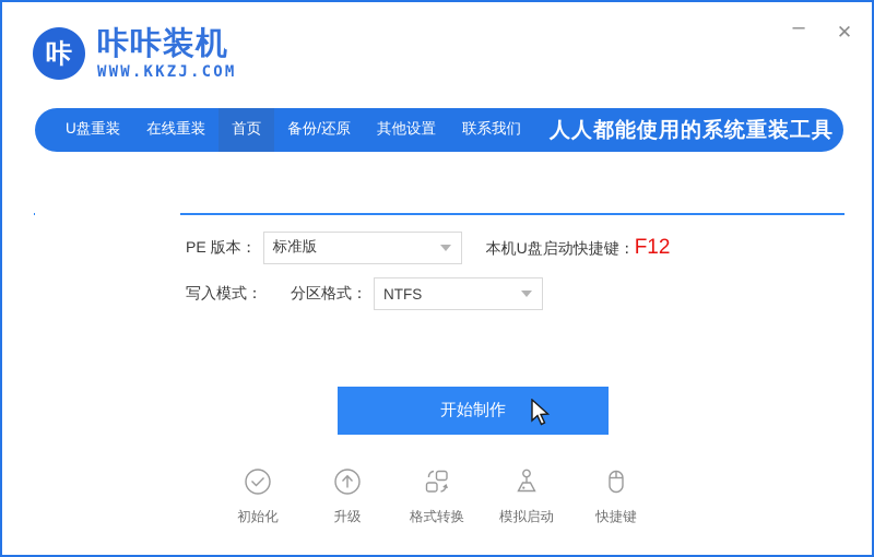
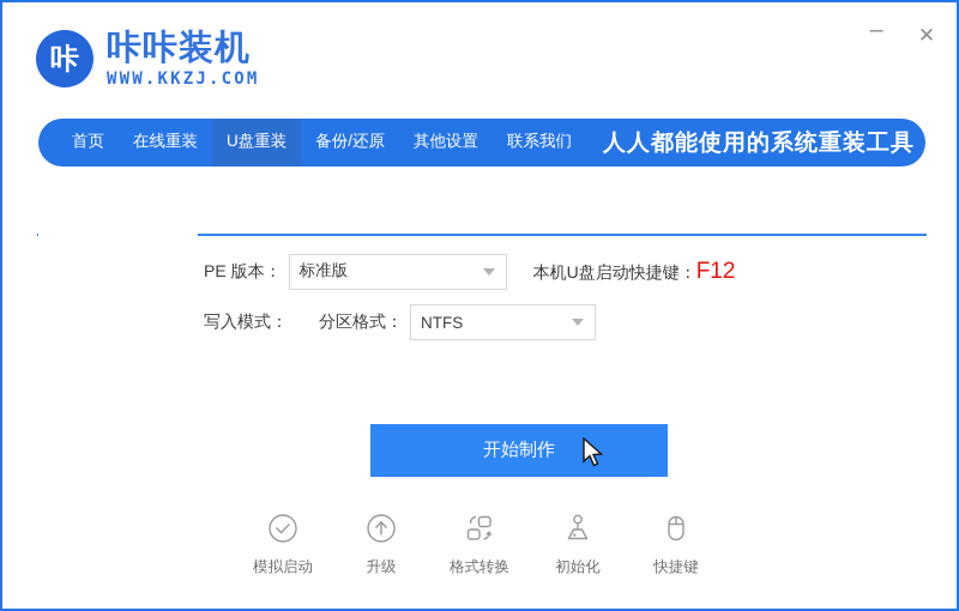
  咔
  咔咔装机
  WWW.KKZJ.COM
  –
  ✕
- U盘重装
+ 首页
  在线重装
- 首页
+ U盘重装
  备份/还原
  其他设置
  联系我们
  人人都能使用的系统重装工具
  PE 版本：
  标准版
  本机U盘启动快捷键：F12
  写入模式：
  分区格式：
  NTFS
  开始制作
- 初始化
+ 模拟启动
  升级
  格式转换
- 模拟启动
+ 初始化
  快捷键
